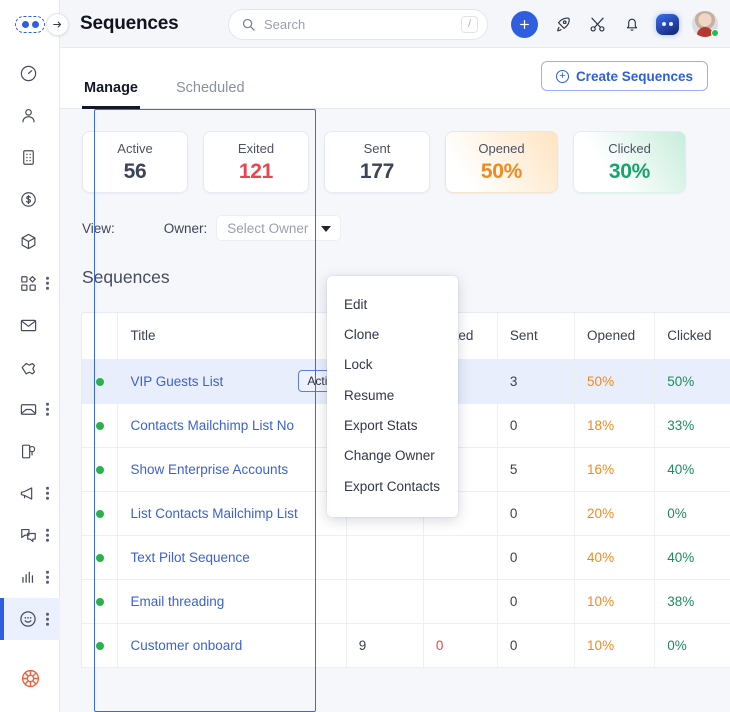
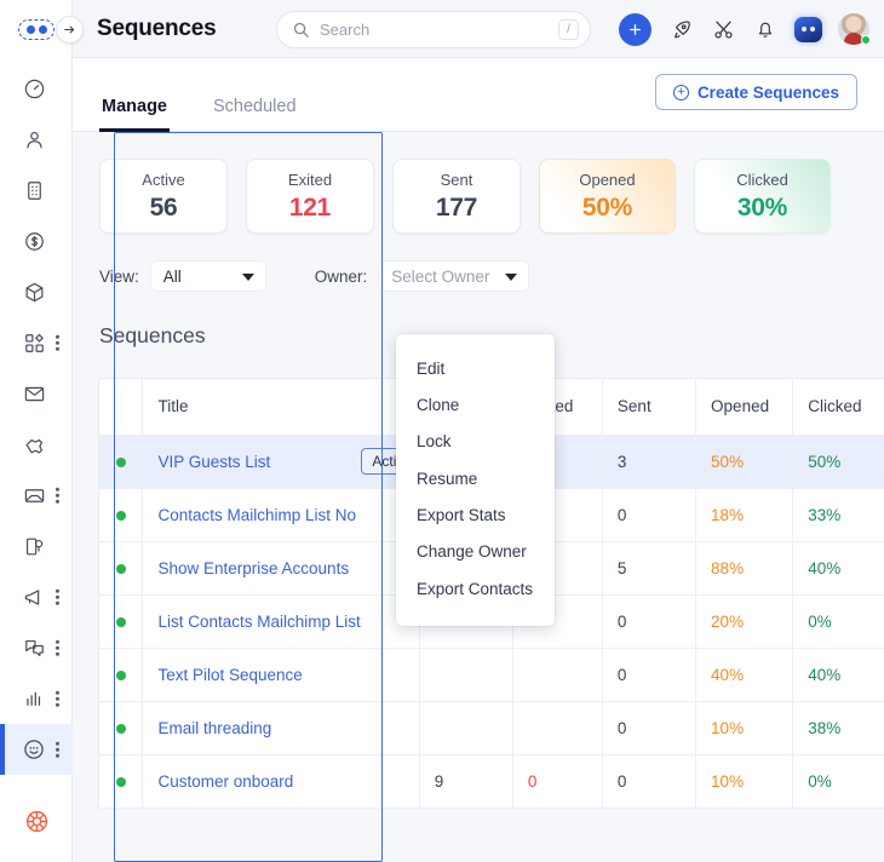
  Sequences
  Search
  /
  Manage
  Scheduled
  +
  Create Sequences
  Active
  56
  Exited
  121
  Sent
  177
  Opened
  50%
  Clicked
  30%
  View:
+ All
  Owner:
  Select Owner
  Sequences
  	Title		ed	Sent	Opened	Clicked
  	VIP Guests List Act			3	50%	50%
  	Contacts Mailchimp List No			0	18%	33%
- 	Show Enterprise Accounts			5	16%	40%
+ 	Show Enterprise Accounts			5	88%	40%
  	List Contacts Mailchimp List			0	20%	0%
  	Text Pilot Sequence			0	40%	40%
  	Email threading			0	10%	38%
  	Customer onboard	9	0	0	10%	0%
  Edit
  Clone
  Lock
  Resume
  Export Stats
  Change Owner
  Export Contacts
